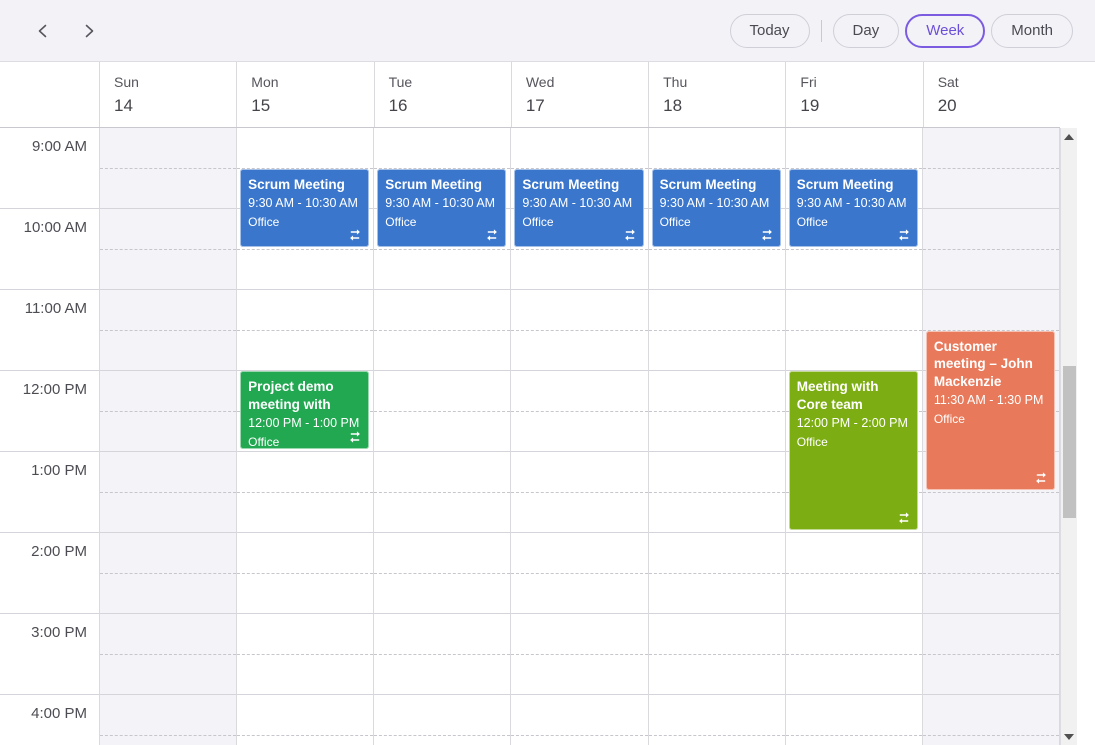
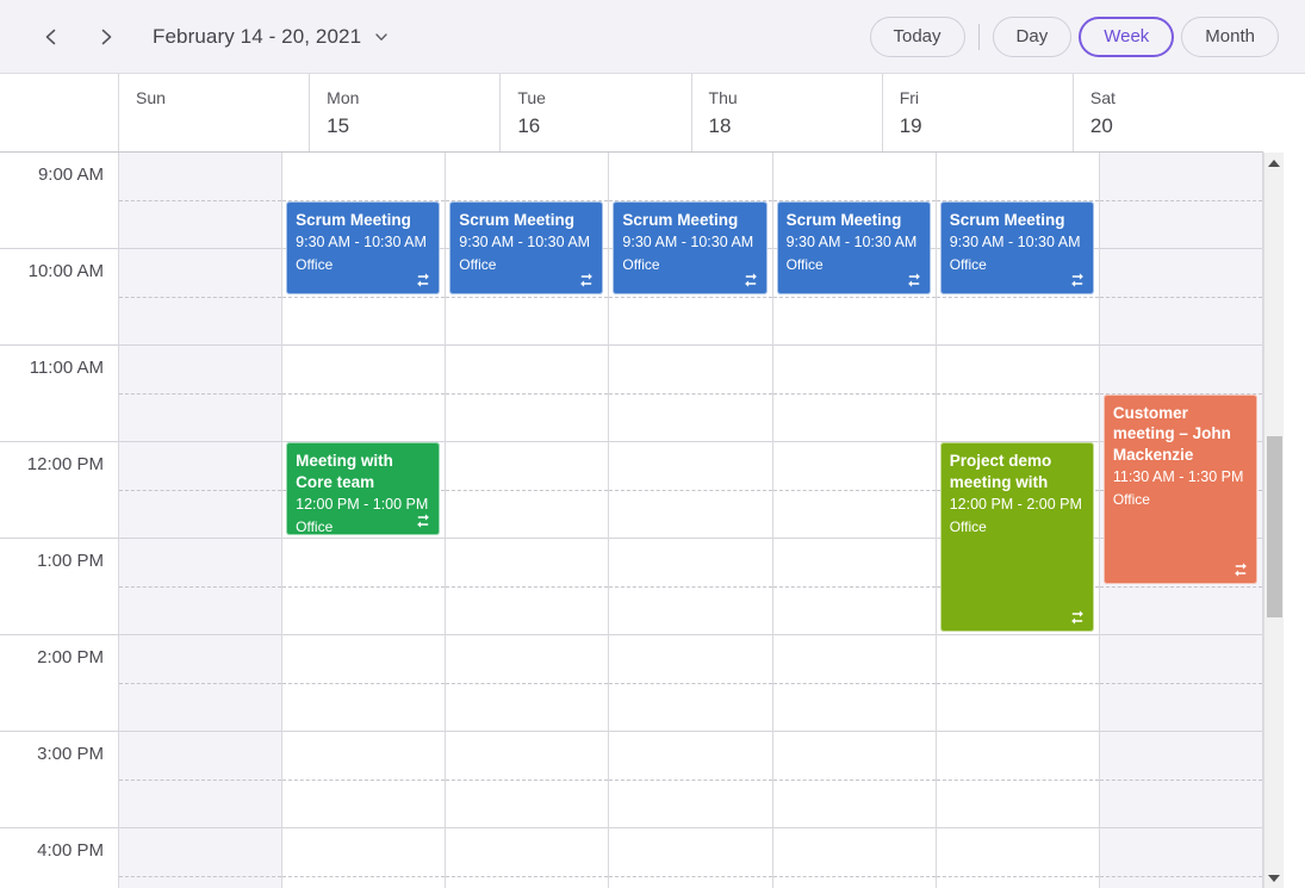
+ February 14 - 20, 2021
  Today
  Day
  Week
  Month
  Sun
- 14
  Mon
  15
  Tue
  16
- Wed
- 17
  Thu
  18
  Fri
  19
  Sat
  20
  9:00 AM
  10:00 AM
  11:00 AM
  12:00 PM
  1:00 PM
  2:00 PM
  3:00 PM
  4:00 PM
  Scrum Meeting
  9:30 AM - 10:30 AM
  Office
  Scrum Meeting
  9:30 AM - 10:30 AM
  Office
  Scrum Meeting
  9:30 AM - 10:30 AM
  Office
  Scrum Meeting
  9:30 AM - 10:30 AM
  Office
  Scrum Meeting
  9:30 AM - 10:30 AM
  Office
- Project demo meeting with
+ Meeting with Core team
  12:00 PM - 1:00 PM
  Office
- Meeting with Core team
+ Project demo meeting with
  12:00 PM - 2:00 PM
  Office
  Customer meeting – John Mackenzie
  11:30 AM - 1:30 PM
  Office
